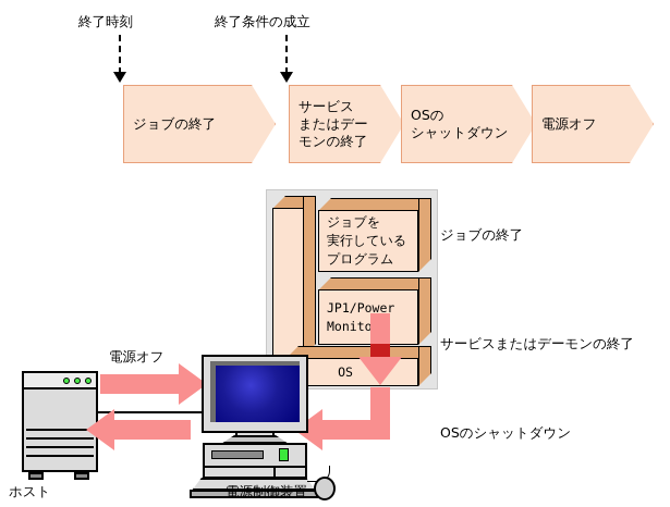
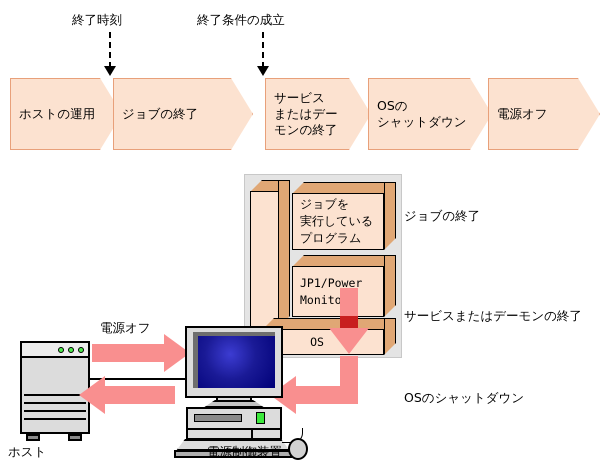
  終了時刻
  終了条件の成立
+ ホストの運用
  ジョブの終了
  サービス
  またはデー
  モンの終了
  OSの
  シャットダウン
  電源オフ
  OS
  JP1/Power
  Monito
  ジョブを
  実行している
  プログラム
  ジョブの終了
  サービスまたはデーモンの終了
  OSのシャットダウン
  ホスト
  電源オフ
  電源制御装置
